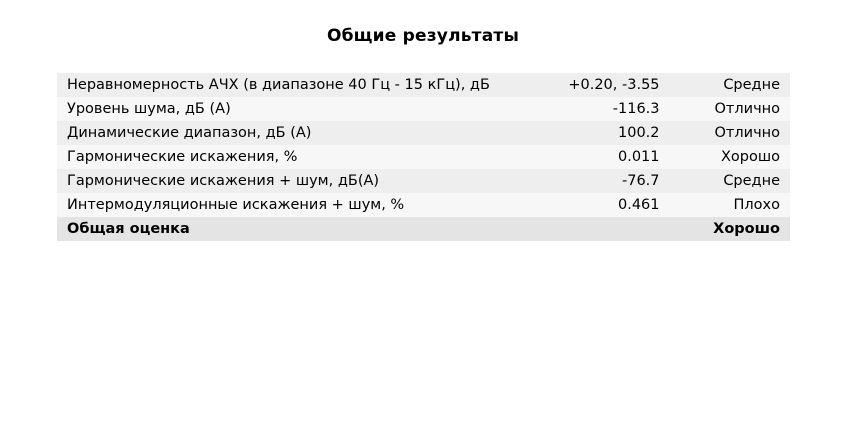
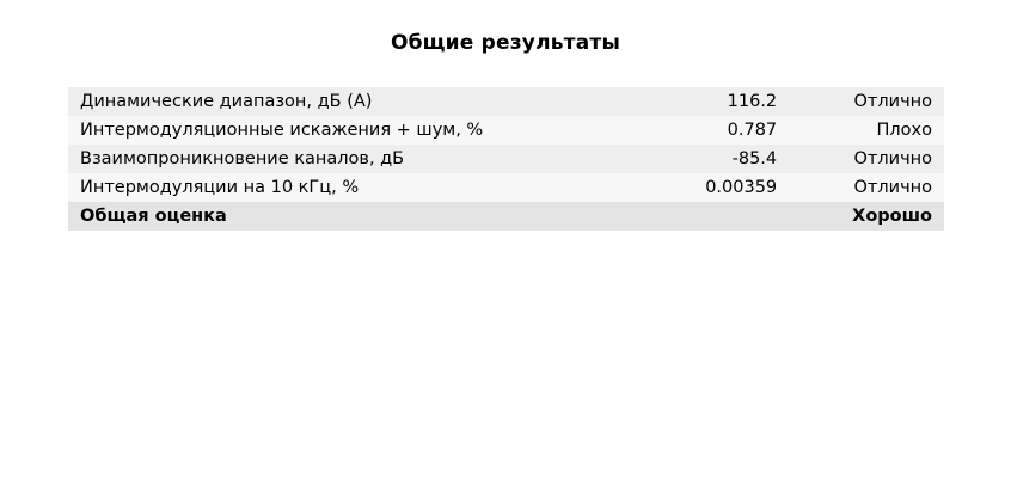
  Общие результаты
- Неравномерность АЧХ (в диапазоне 40 Гц - 15 кГц), дБ	+0.20, -3.55	Средне
- Уровень шума, дБ (А)	-116.3	Отлично
- Динамические диапазон, дБ (А)	100.2	Отлично
+ Динамические диапазон, дБ (А)	116.2	Отлично
- Гармонические искажения, %	0.011	Хорошо
- Гармонические искажения + шум, дБ(А)	-76.7	Средне
- Интермодуляционные искажения + шум, %	0.461	Плохо
+ Интермодуляционные искажения + шум, %	0.787	Плохо
+ Взаимопроникновение каналов, дБ	-85.4	Отлично
+ Интермодуляции на 10 кГц, %	0.00359	Отлично
  Общая оценка		Хорошо
